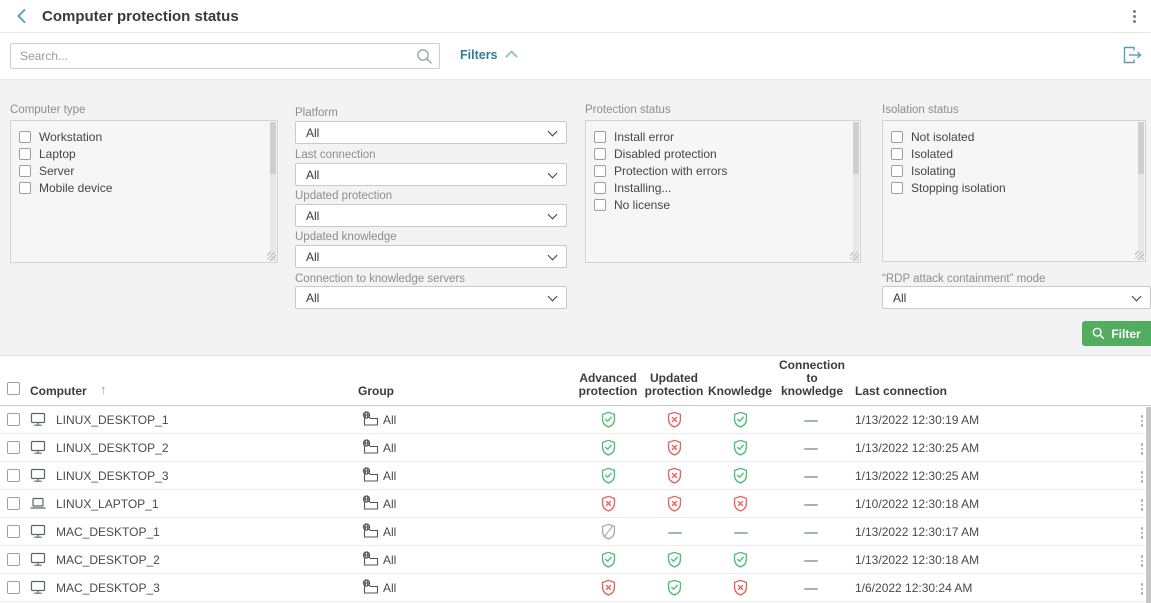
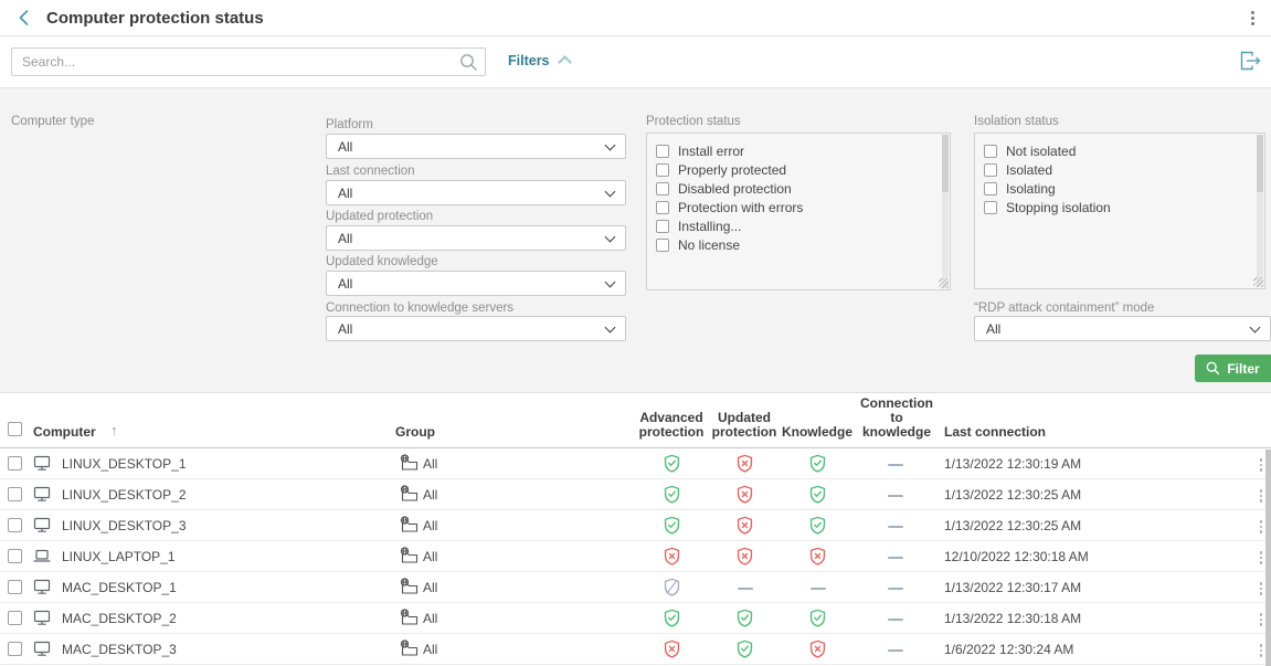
  Computer protection status
  Search...
  Filters
  Computer type
- Workstation
- Laptop
- Server
- Mobile device
  Platform
  All
  Last connection
  All
  Updated protection
  All
  Updated knowledge
  All
  Connection to knowledge servers
  All
  Protection status
  Install error
+ Properly protected
  Disabled protection
  Protection with errors
  Installing...
  No license
  Isolation status
  Not isolated
  Isolated
  Isolating
  Stopping isolation
  “RDP attack containment” mode
  All
  Filter
  Computer
  ↑
  Group
  Advanced protection
  Updated protection
  Knowledge
  Connection to knowledge
  Last connection
  LINUX_DESKTOP_1
  All
  1/13/2022 12:30:19 AM
  LINUX_DESKTOP_2
  All
  1/13/2022 12:30:25 AM
  LINUX_DESKTOP_3
  All
  1/13/2022 12:30:25 AM
  LINUX_LAPTOP_1
  All
- 1/10/2022 12:30:18 AM
+ 12/10/2022 12:30:18 AM
  MAC_DESKTOP_1
  All
  1/13/2022 12:30:17 AM
  MAC_DESKTOP_2
  All
  1/13/2022 12:30:18 AM
  MAC_DESKTOP_3
  All
  1/6/2022 12:30:24 AM
